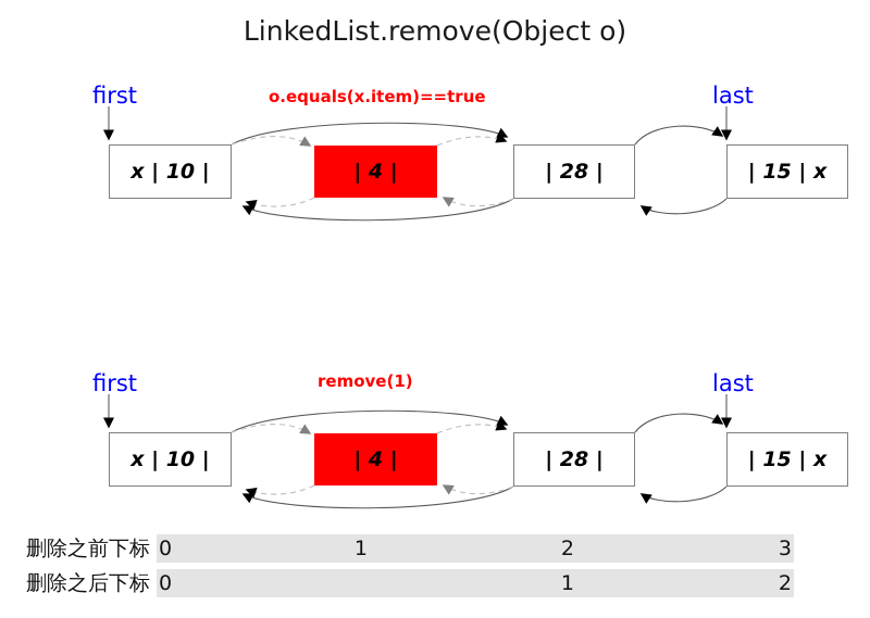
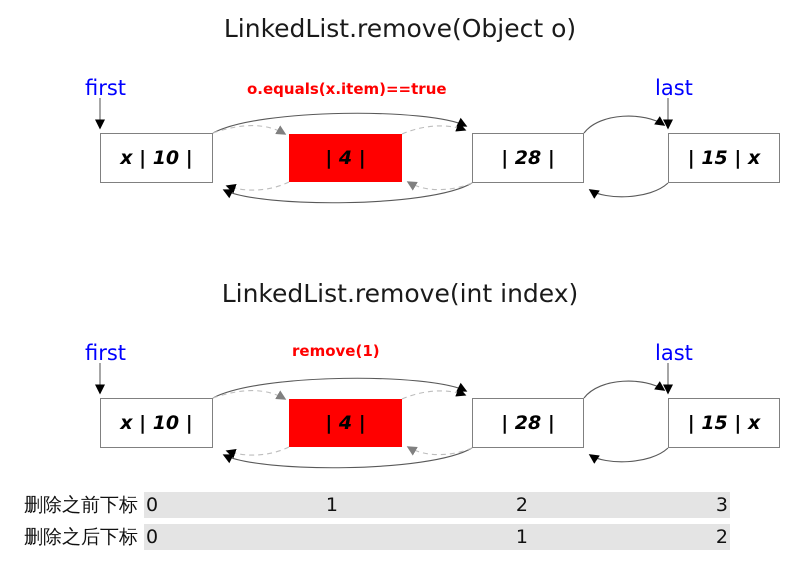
  LinkedList.remove(Object o)
  first
  last
  o.equals(x.item)==true
  x | 10 |
  | 4 |
  | 28 |
  | 15 | x
+ LinkedList.remove(int index)
  first
  last
  remove(1)
  x | 10 |
  | 4 |
  | 28 |
  | 15 | x
  删除之前下标
  0
  1
  2
  3
  删除之后下标
  0
  1
  2
